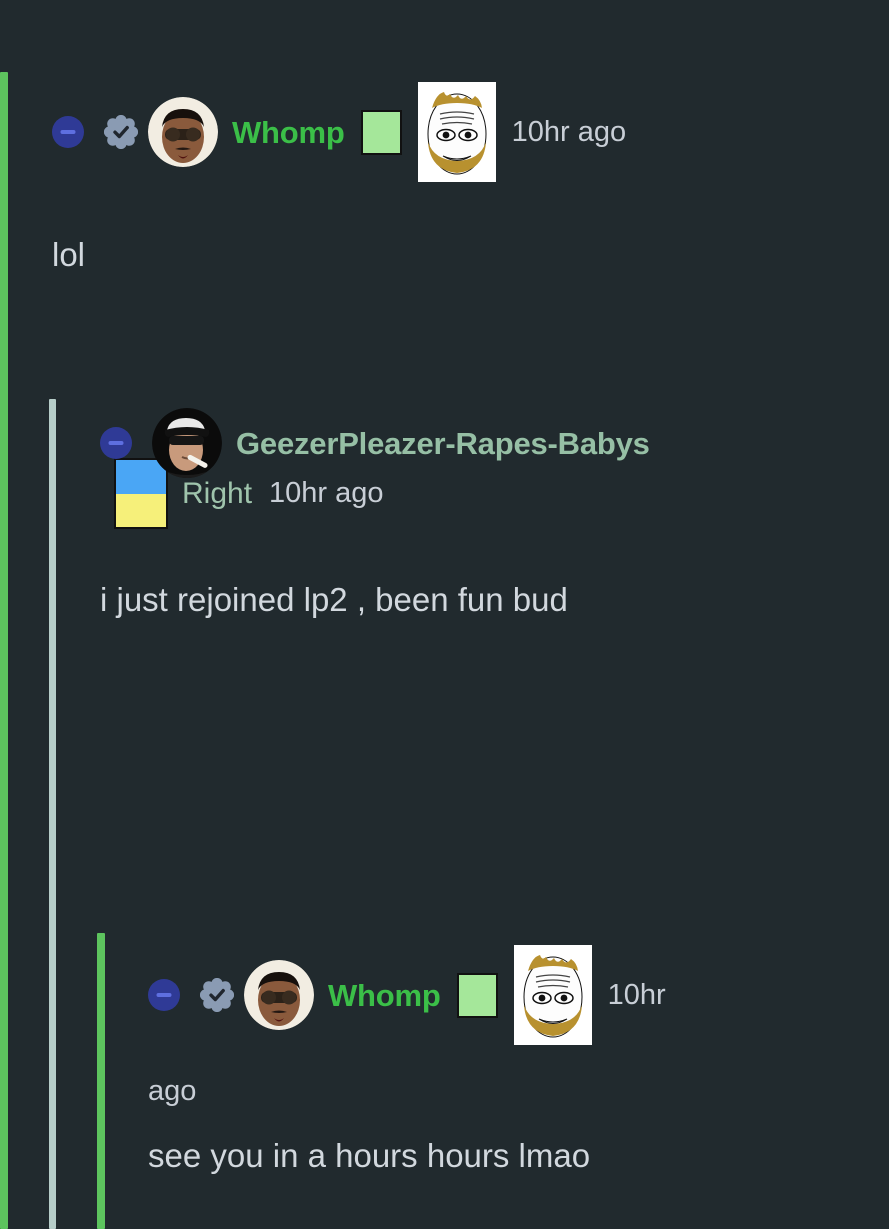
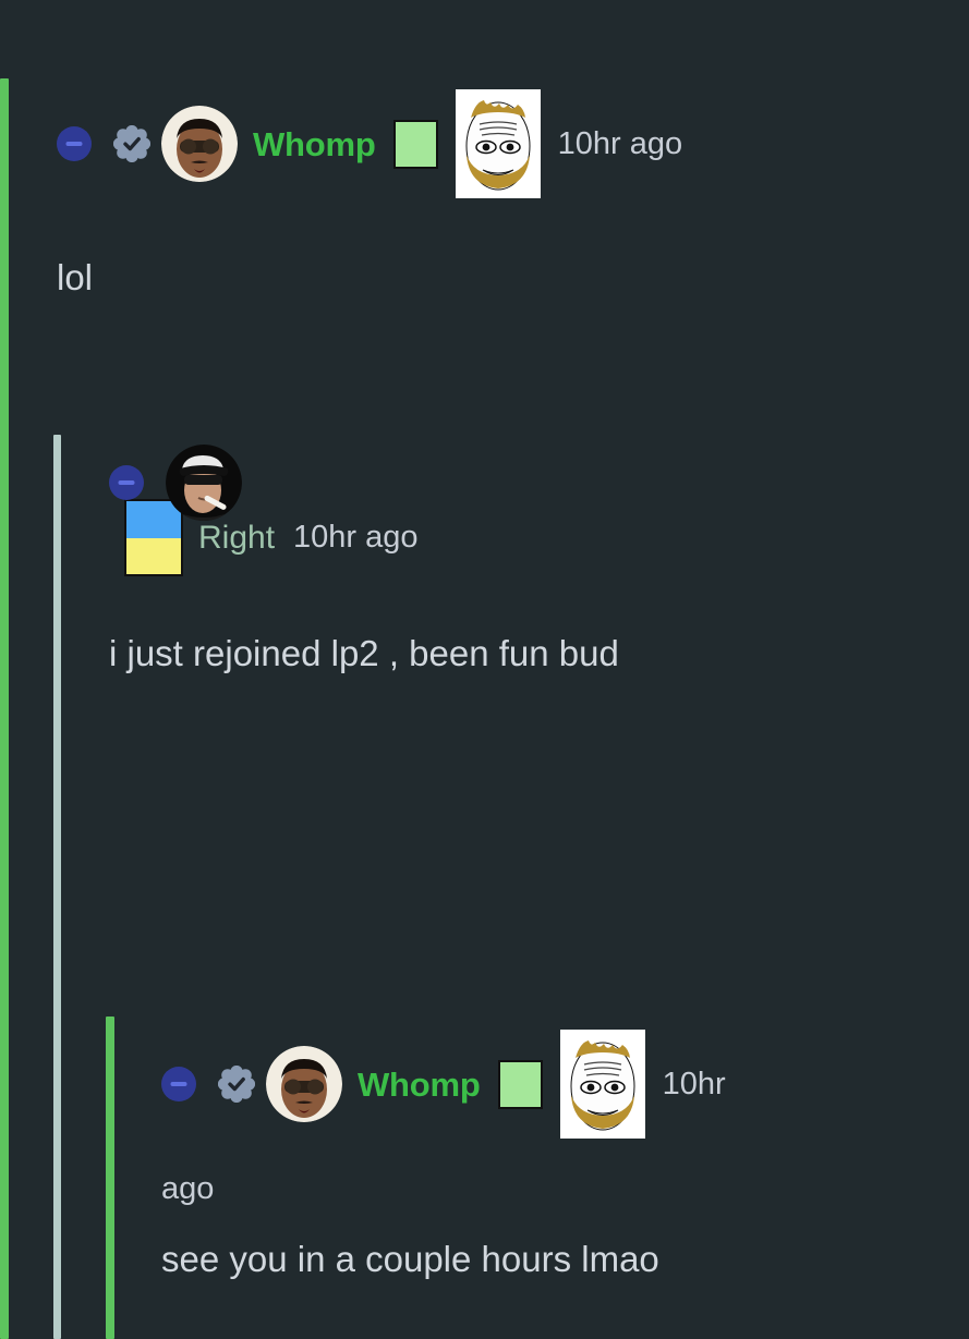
  Whomp
  10hr ago
  lol
- GeezerPleazer-Rapes-Babys
  Right
  10hr ago
  i just rejoined lp2 , been fun bud
  Whomp
  10hr
  ago
- see you in a hours hours lmao
+ see you in a couple hours lmao
